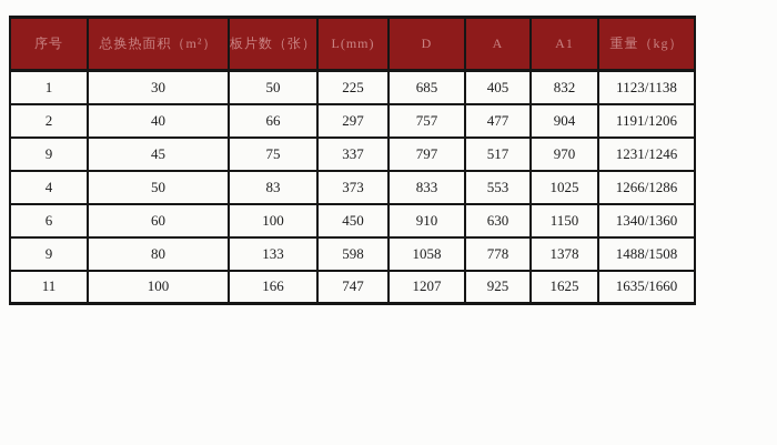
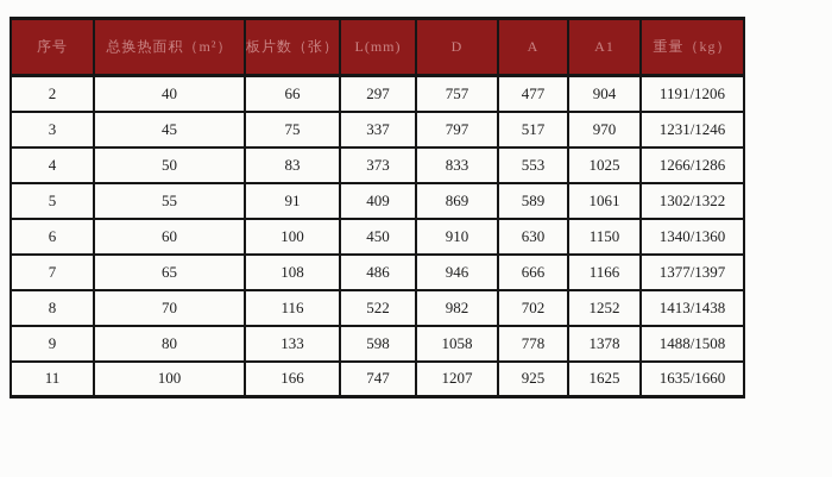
  序号	总换热面积（m²）	板片数（张）	L(mm)	D	A	A1	重量（kg）
- 1	30	50	225	685	405	832	1123/1138
  2	40	66	297	757	477	904	1191/1206
- 9	45	75	337	797	517	970	1231/1246
+ 3	45	75	337	797	517	970	1231/1246
  4	50	83	373	833	553	1025	1266/1286
+ 5	55	91	409	869	589	1061	1302/1322
  6	60	100	450	910	630	1150	1340/1360
+ 7	65	108	486	946	666	1166	1377/1397
+ 8	70	116	522	982	702	1252	1413/1438
  9	80	133	598	1058	778	1378	1488/1508
  11	100	166	747	1207	925	1625	1635/1660
